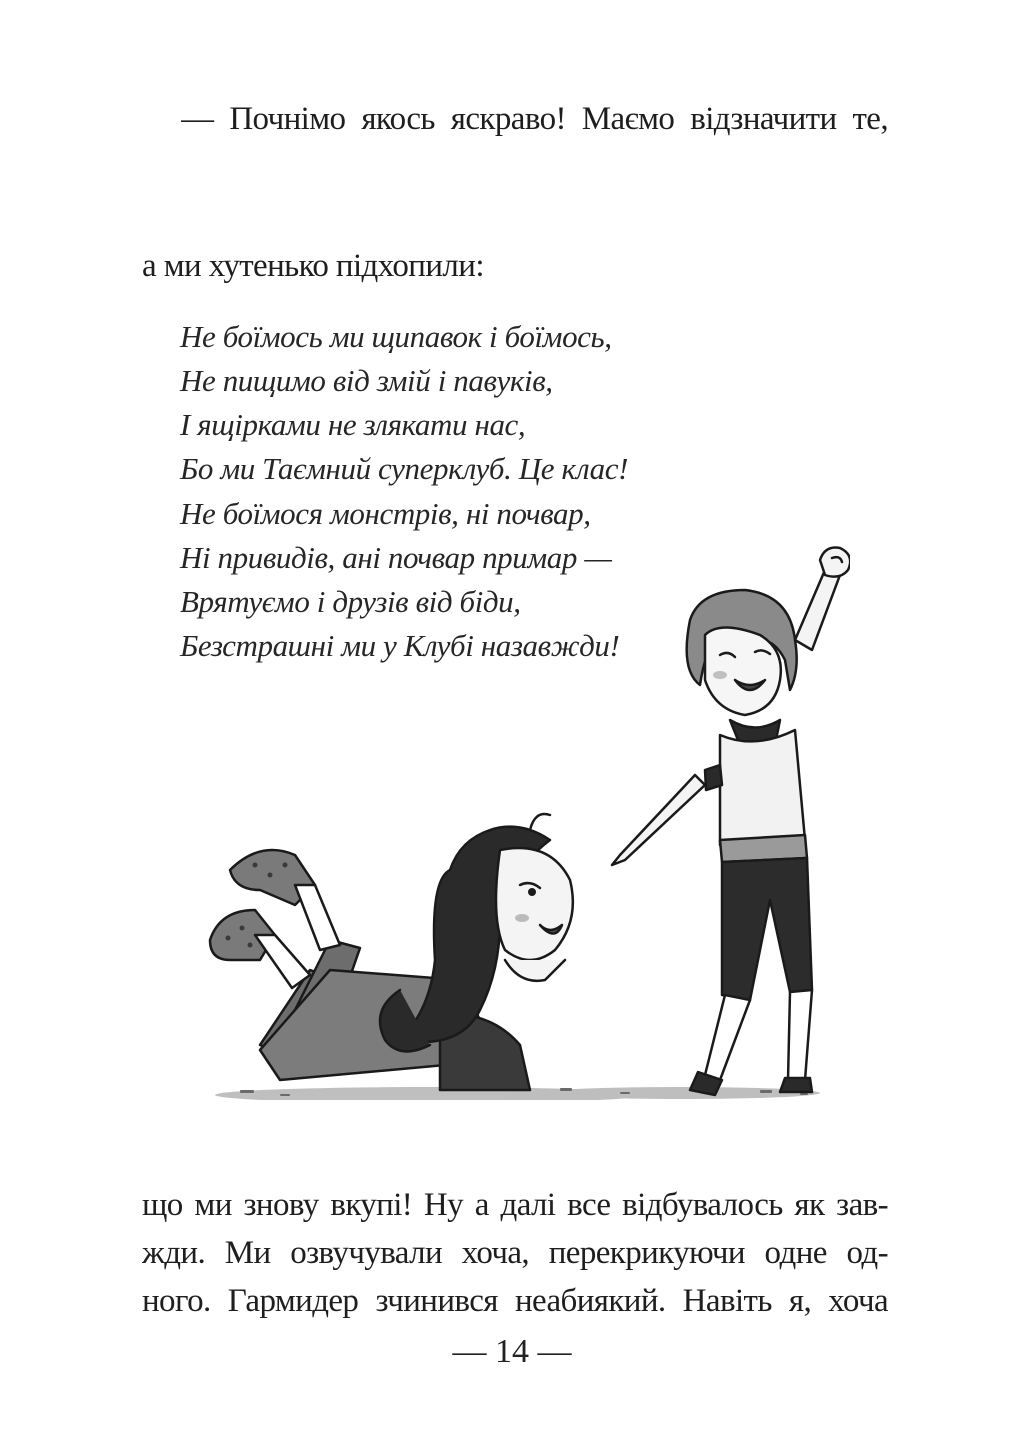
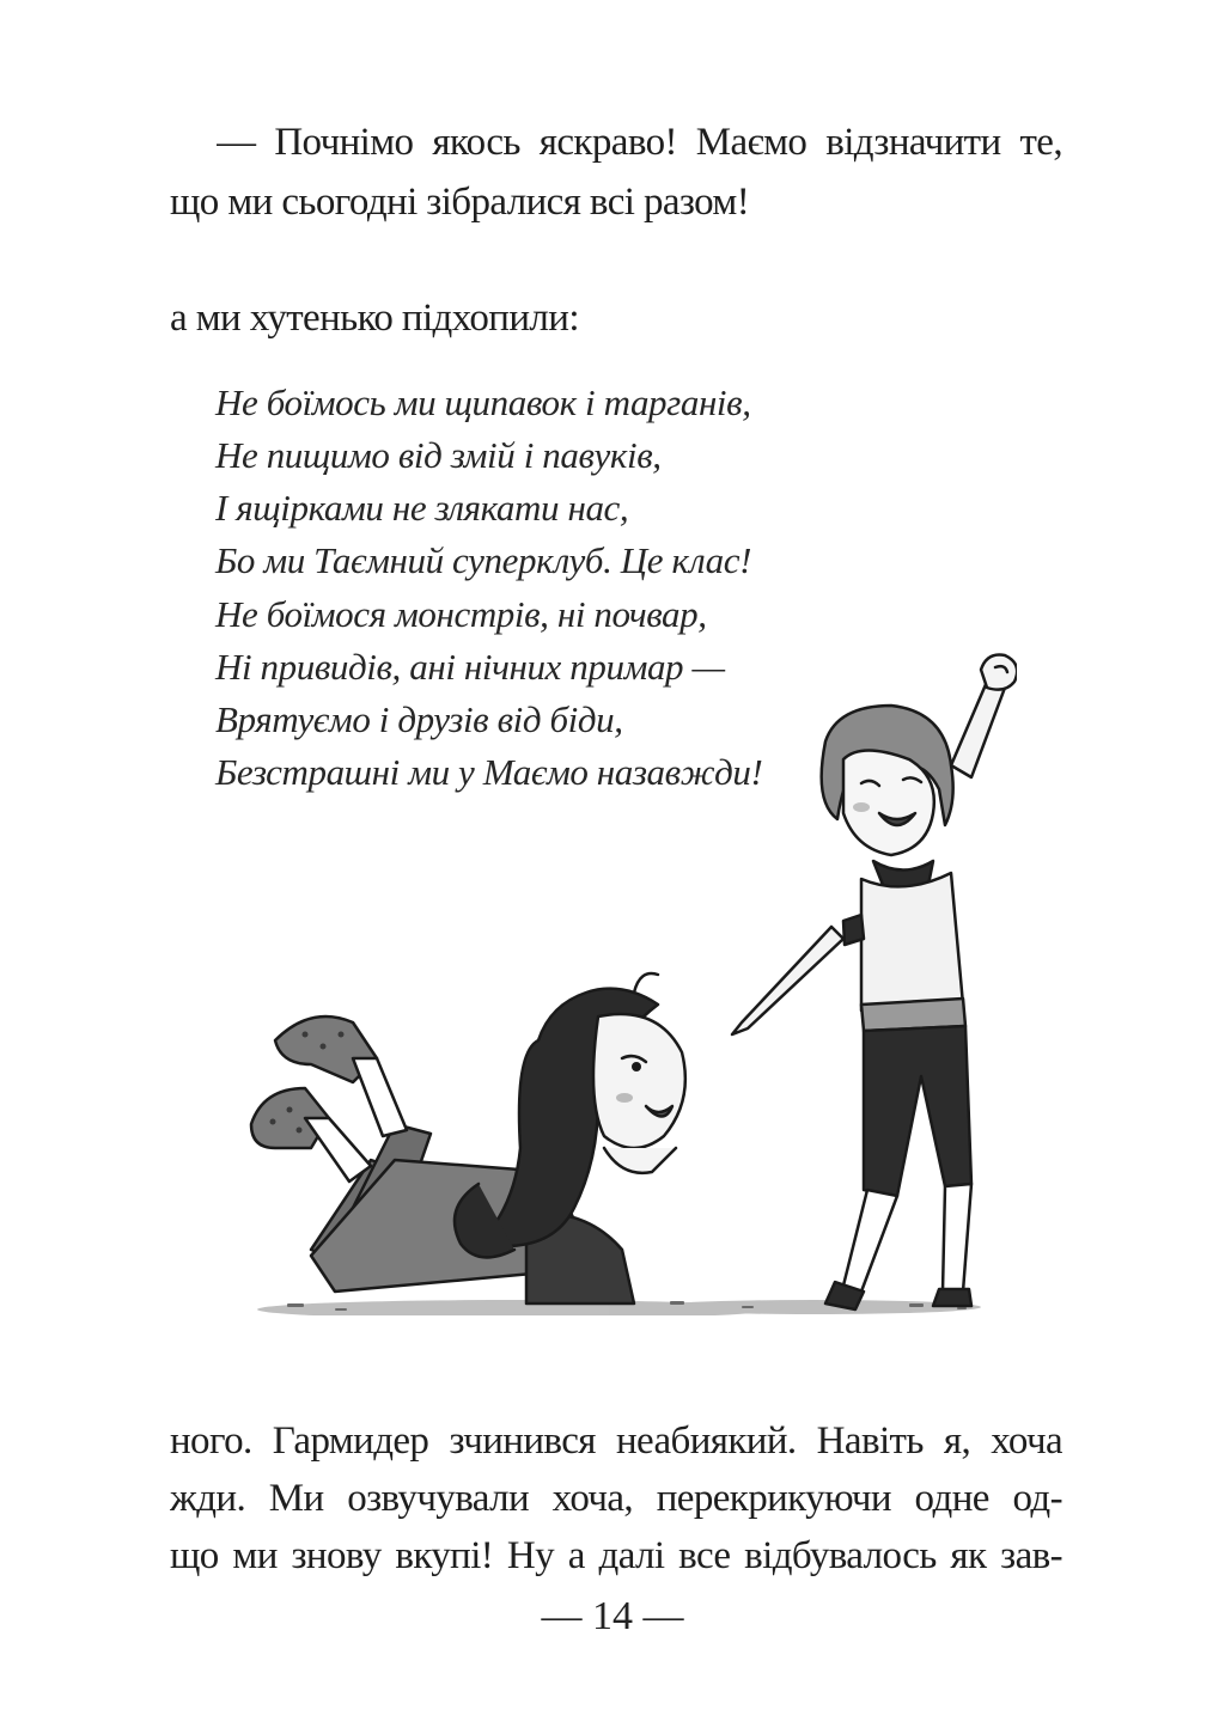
  — Почнімо якось яскраво! Маємо відзначити те,
+ що ми сьогодні зібралися всі разом!
  а ми хутенько підхопили:
- Не боїмось ми щипавок і боїмось,
+ Не боїмось ми щипавок і тарганів,
  Не пищимо від змій і павуків,
  І ящірками не злякати нас,
  Бо ми Таємний суперклуб. Це клас!
  Не боїмося монстрів, ні почвар,
- Ні привидів, ані почвар примар —
+ Ні привидів, ані нічних примар —
  Врятуємо і друзів від біди,
- Безстрашні ми у Клубі назавжди!
+ Безстрашні ми у Маємо назавжди!
- що ми знову вкупі! Ну а далі все відбувалось як зав-
+ ного. Гармидер зчинився неабиякий. Навіть я, хоча
  жди. Ми озвучували хоча, перекрикуючи одне од-
- ного. Гармидер зчинився неабиякий. Навіть я, хоча
+ що ми знову вкупі! Ну а далі все відбувалось як зав-
  — 14 —
